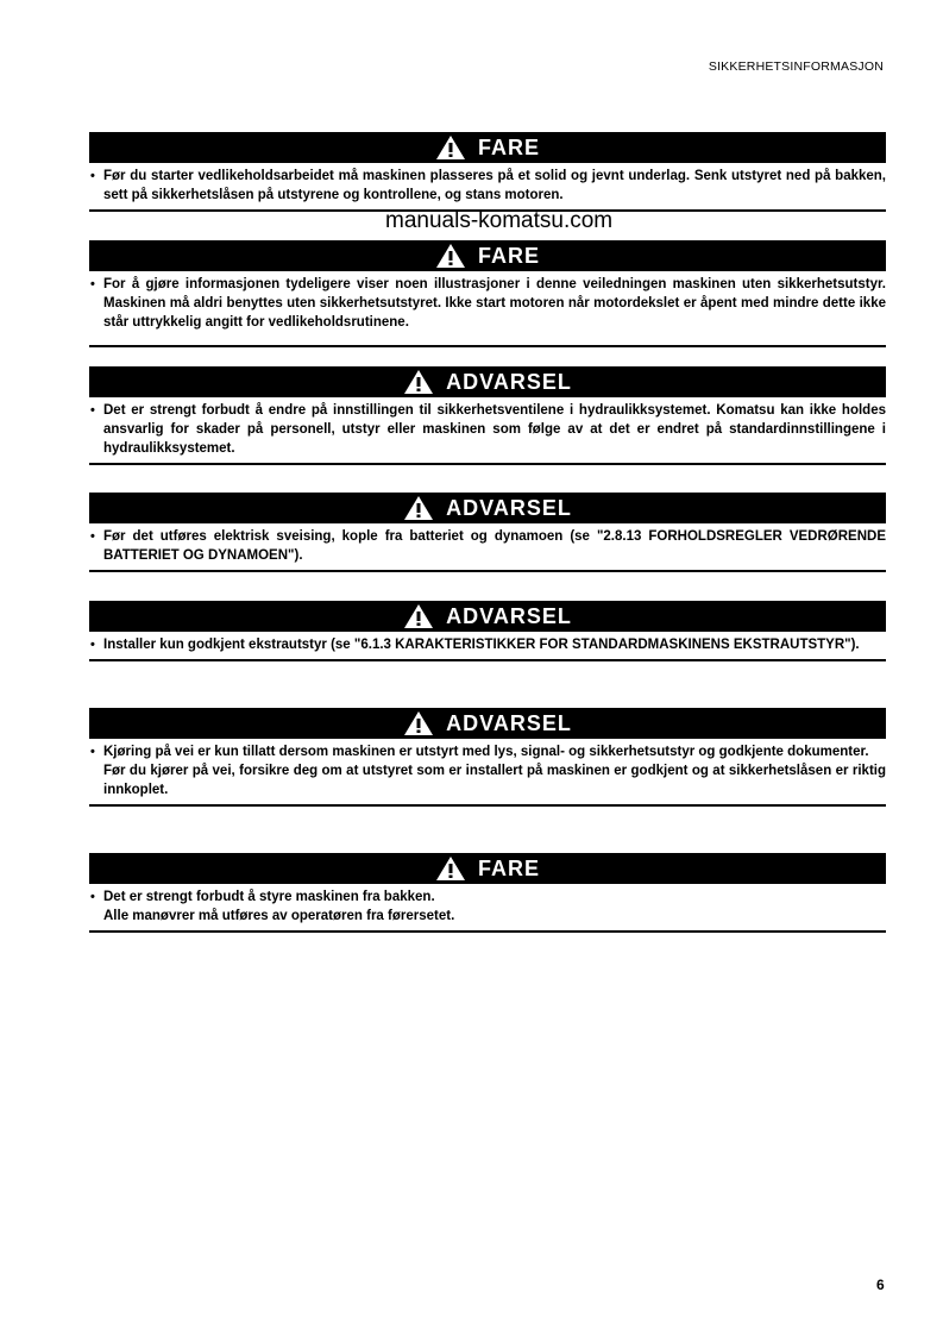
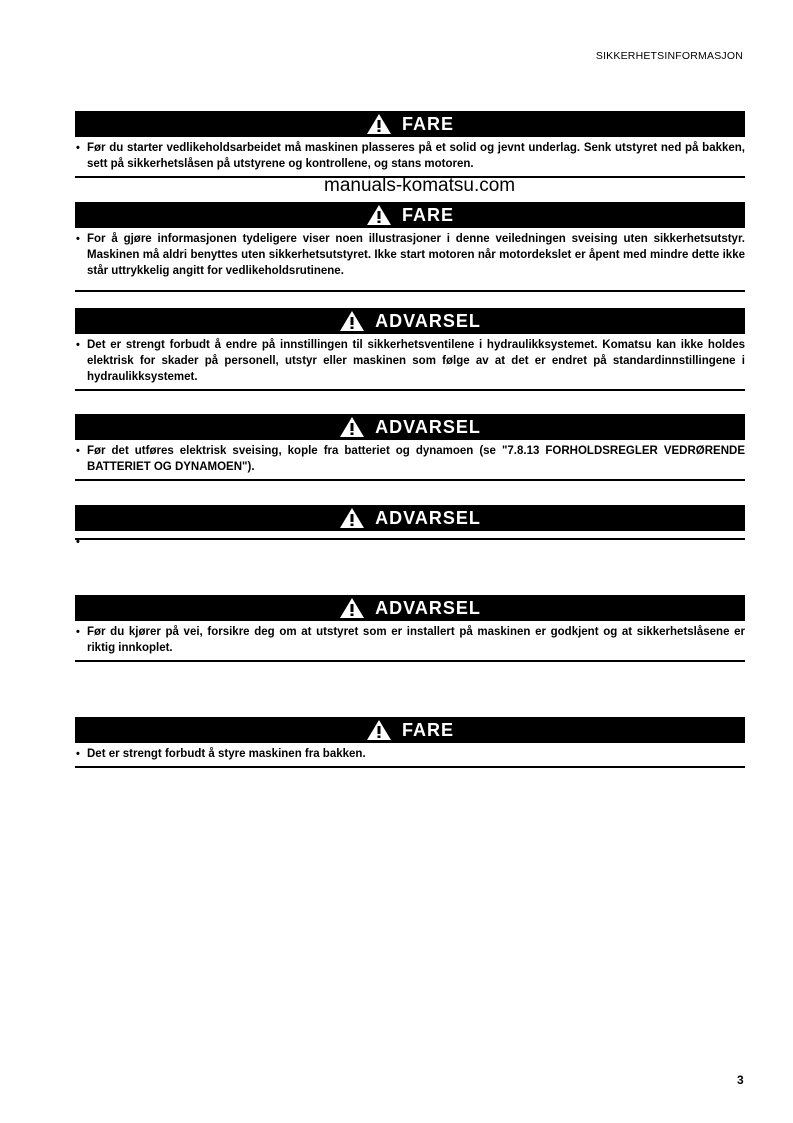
  SIKKERHETSINFORMASJON
  manuals-komatsu.com
  FARE
  •
  Før du starter vedlikeholdsarbeidet må maskinen plasseres på et solid og jevnt underlag. Senk utstyret ned på bakken, sett på sikkerhetslåsen på utstyrene og kontrollene, og stans motoren.
  FARE
  •
- For å gjøre informasjonen tydeligere viser noen illustrasjoner i denne veiledningen maskinen uten sikkerhetsutstyr. Maskinen må aldri benyttes uten sikkerhetsutstyret. Ikke start motoren når motordekslet er åpent med mindre dette ikke står uttrykkelig angitt for vedlikeholdsrutinene.
+ For å gjøre informasjonen tydeligere viser noen illustrasjoner i denne veiledningen sveising uten sikkerhetsutstyr. Maskinen må aldri benyttes uten sikkerhetsutstyret. Ikke start motoren når motordekslet er åpent med mindre dette ikke står uttrykkelig angitt for vedlikeholdsrutinene.
  ADVARSEL
  •
- Det er strengt forbudt å endre på innstillingen til sikkerhetsventilene i hydraulikksystemet. Komatsu kan ikke holdes ansvarlig for skader på personell, utstyr eller maskinen som følge av at det er endret på standardinnstillingene i hydraulikksystemet.
+ Det er strengt forbudt å endre på innstillingen til sikkerhetsventilene i hydraulikksystemet. Komatsu kan ikke holdes elektrisk for skader på personell, utstyr eller maskinen som følge av at det er endret på standardinnstillingene i hydraulikksystemet.
  ADVARSEL
  •
- Før det utføres elektrisk sveising, kople fra batteriet og dynamoen (se "2.8.13 FORHOLDSREGLER VEDRØRENDE BATTERIET OG DYNAMOEN").
+ Før det utføres elektrisk sveising, kople fra batteriet og dynamoen (se "7.8.13 FORHOLDSREGLER VEDRØRENDE BATTERIET OG DYNAMOEN").
  ADVARSEL
  •
- Installer kun godkjent ekstrautstyr (se "6.1.3 KARAKTERISTIKKER FOR STANDARDMASKINENS EKSTRAUTSTYR").
  ADVARSEL
  •
- Kjøring på vei er kun tillatt dersom maskinen er utstyrt med lys, signal- og sikkerhetsutstyr og godkjente dokumenter.
- Før du kjører på vei, forsikre deg om at utstyret som er installert på maskinen er godkjent og at sikkerhetslåsen er riktig innkoplet.
+ Før du kjører på vei, forsikre deg om at utstyret som er installert på maskinen er godkjent og at sikkerhetslåsene er riktig innkoplet.
  FARE
  •
  Det er strengt forbudt å styre maskinen fra bakken.
- Alle manøvrer må utføres av operatøren fra førersetet.
- 6
+ 3
